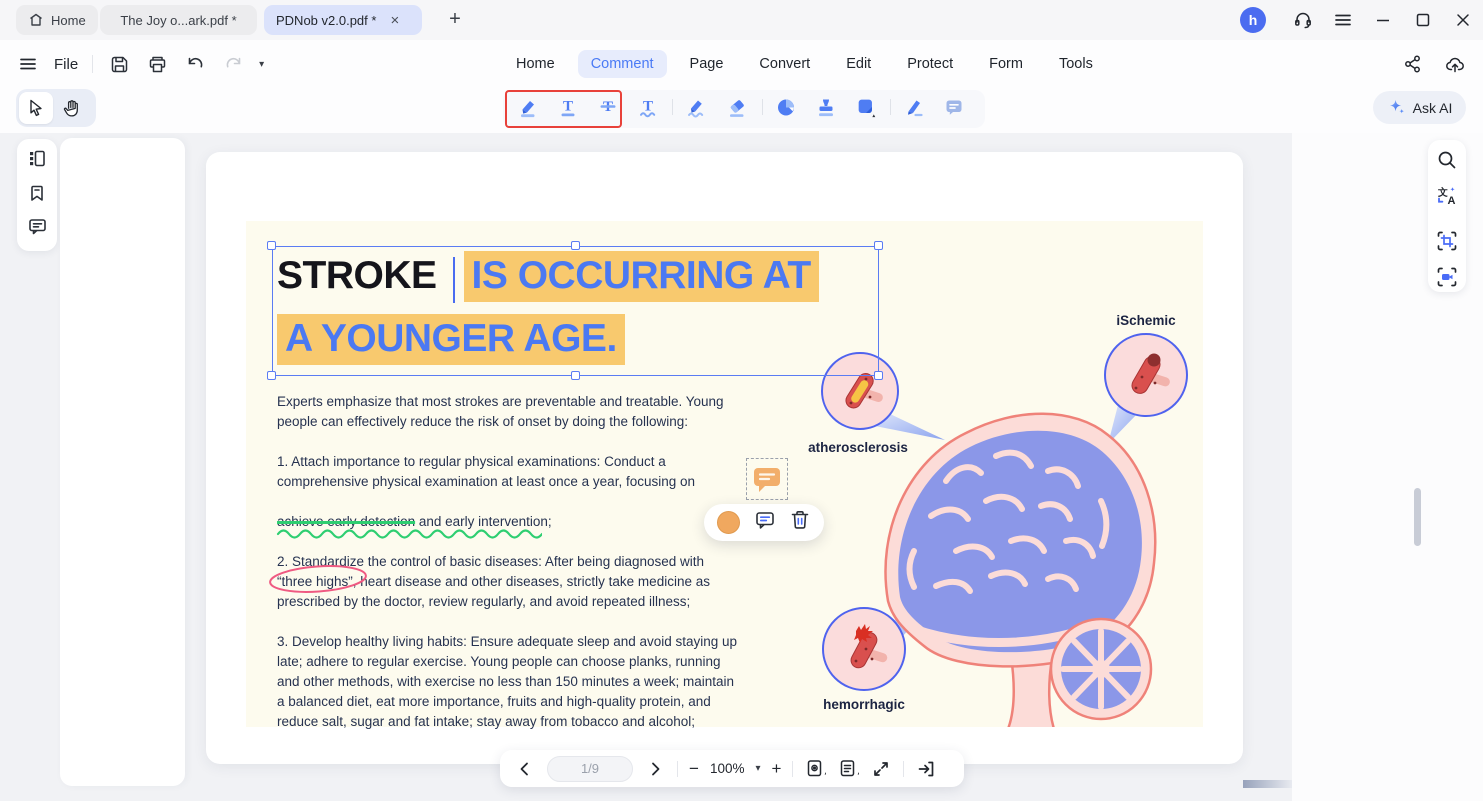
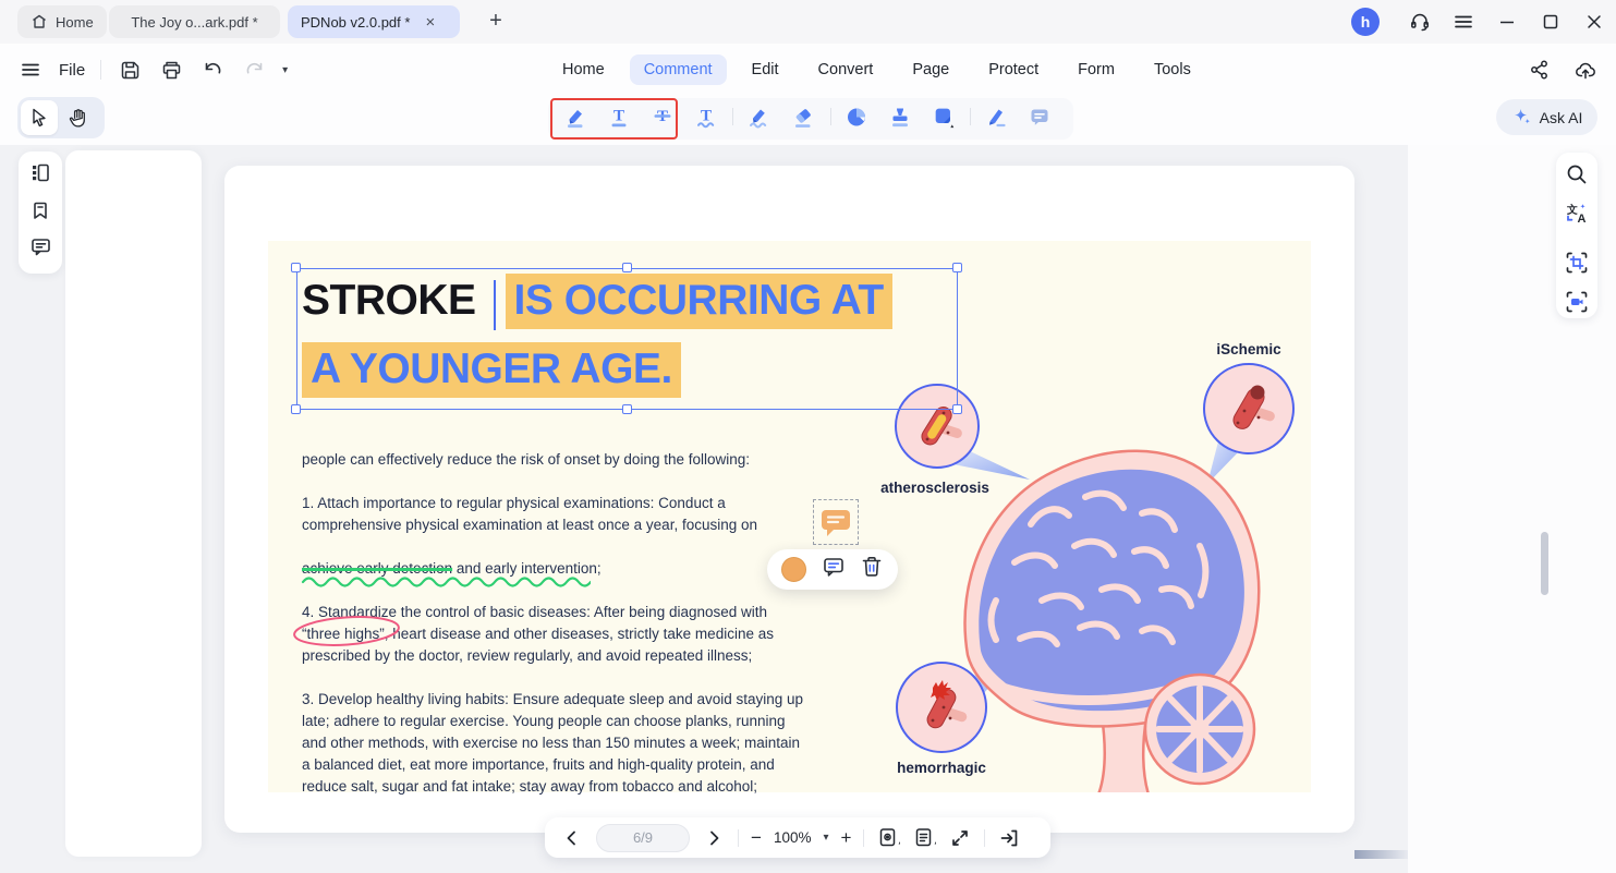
  Home
  The Joy o...ark.pdf *
  PDNob v2.0.pdf *
  ×
  +
  h
  File
  ▾
  Home
  Comment
- Page
+ Edit
  Convert
- Edit
+ Page
  Protect
  Form
  Tools
  T
  T
  Ask AI
  文
  A
  iSchemic
  atherosclerosis
  hemorrhagic
  STROKE IS OCCURRING AT
  A YOUNGER AGE.
- Experts emphasize that most strokes are preventable and treatable. Young
  people can effectively reduce the risk of onset by doing the following:
  1. Attach importance to regular physical examinations: Conduct a
  comprehensive physical examination at least once a year, focusing on
  achieve early detection and early intervention;
- 2. Standardize the control of basic diseases: After being diagnosed with
+ 4. Standardize the control of basic diseases: After being diagnosed with
  “three highs”, heart disease and other diseases, strictly take medicine as
  prescribed by the doctor, review regularly, and avoid repeated illness;
  3. Develop healthy living habits: Ensure adequate sleep and avoid staying up
  late; adhere to regular exercise. Young people can choose planks, running
  and other methods, with exercise no less than 150 minutes a week; maintain
  a balanced diet, eat more importance, fruits and high-quality protein, and
  reduce salt, sugar and fat intake; stay away from tobacco and alcohol;
- 1/9
+ 6/9
  −
  100%
  ▾
  +
